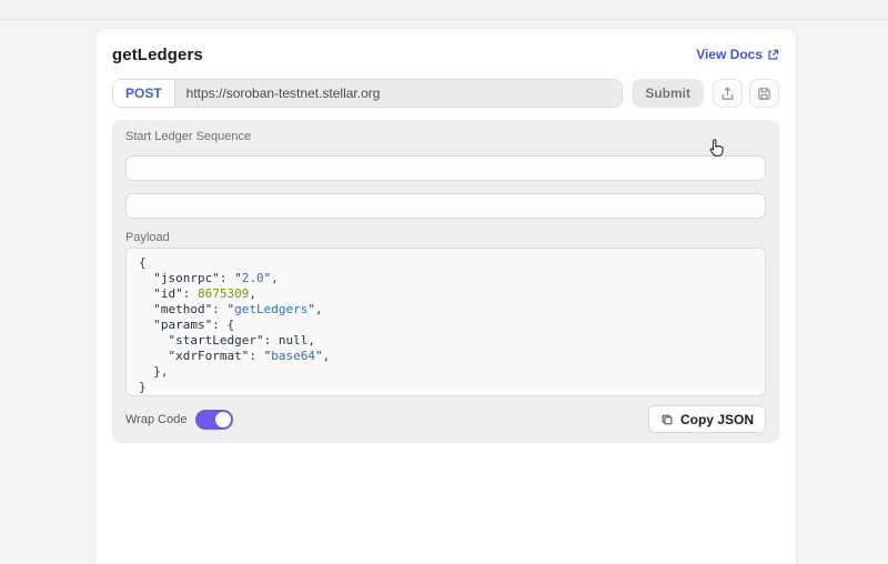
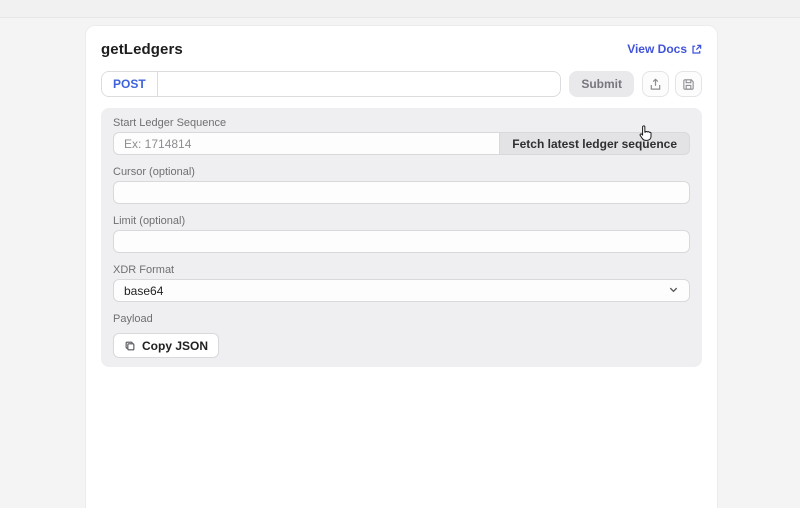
  getLedgers
  View Docs
  POST
- https://soroban-testnet.stellar.org
  Submit
  Start Ledger Sequence
+ Ex: 1714814
+ Fetch latest ledger sequence
+ Cursor (optional)
+ Limit (optional)
+ XDR Format
+ base64
  Payload
- {
- "jsonrpc": "2.0",
- "id": 8675309,
- "method": "getLedgers",
- "params": {
- "startLedger": null,
- "xdrFormat": "base64",
- },
- }
- Wrap Code
  Copy JSON
